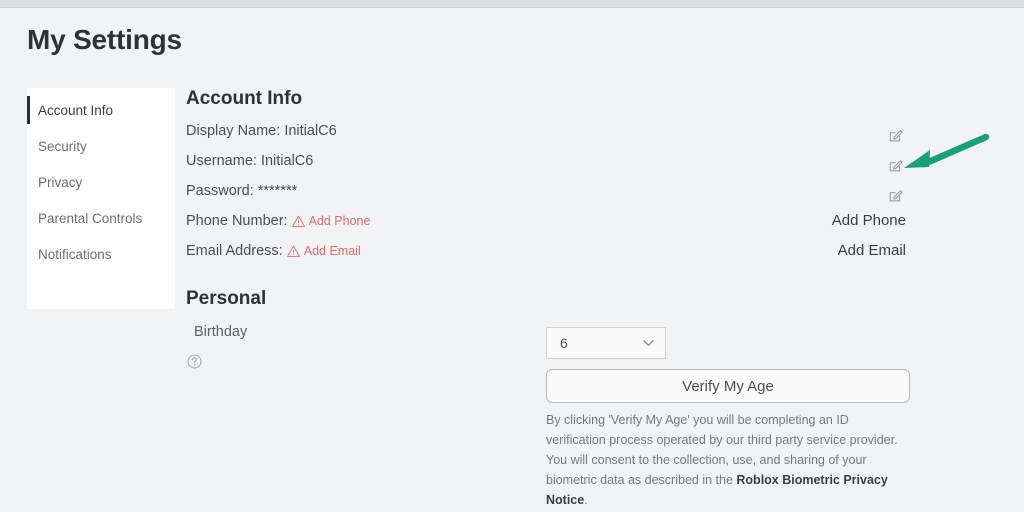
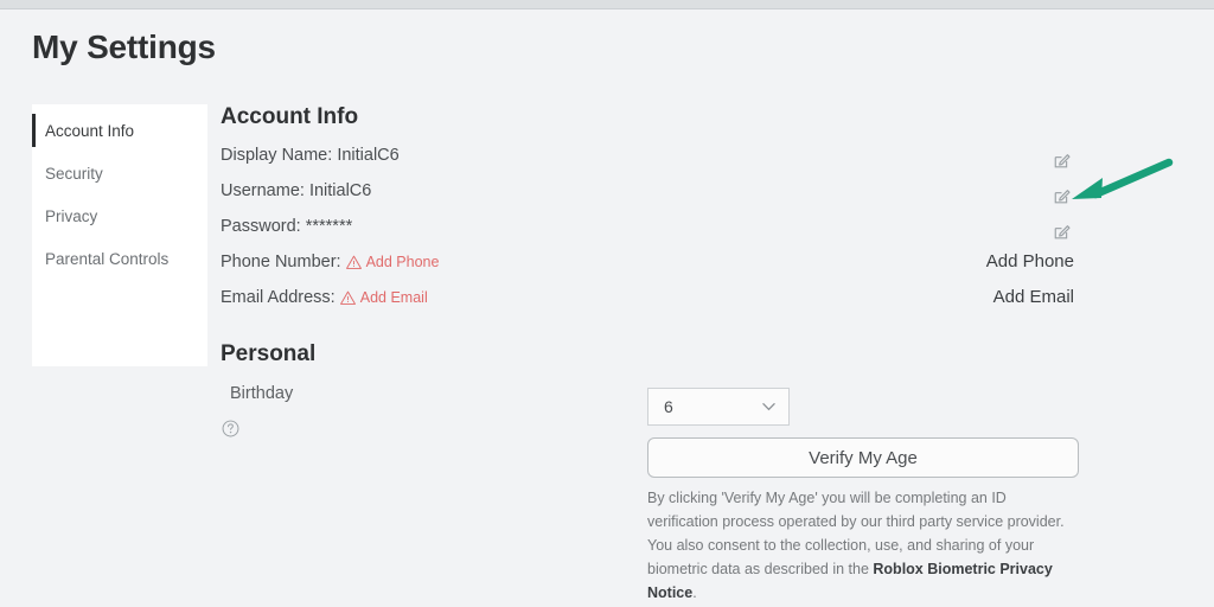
  My Settings
  Account Info
  Security
  Privacy
  Parental Controls
- Notifications
  Account Info
  Display Name: InitialC6
  Username: InitialC6
  Password: *******
  Phone Number:
  Add Phone
  Email Address:
  Add Email
  Personal
  Birthday
  Add Phone
  Add Email
  6
  Verify My Age
- By clicking 'Verify My Age' you will be completing an ID verification process operated by our third party service provider. You will consent to the collection, use, and sharing of your biometric data as described in the Roblox Biometric Privacy Notice.
+ By clicking 'Verify My Age' you will be completing an ID verification process operated by our third party service provider. You also consent to the collection, use, and sharing of your biometric data as described in the Roblox Biometric Privacy Notice.
